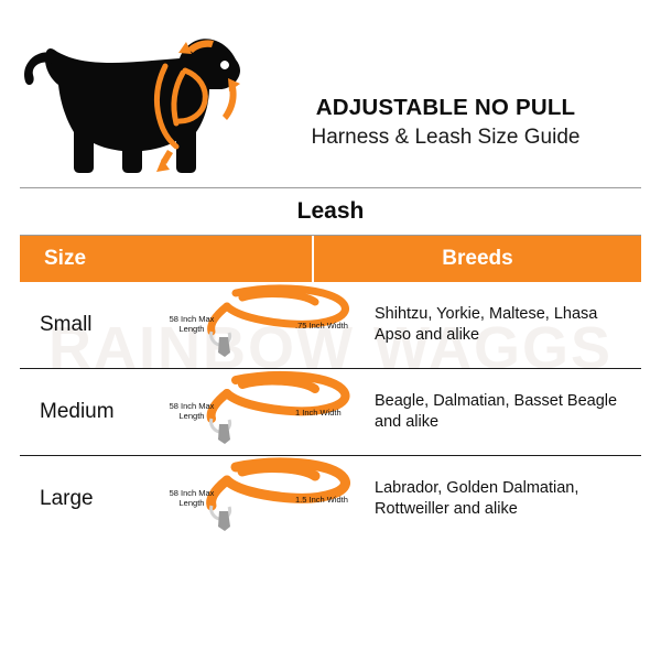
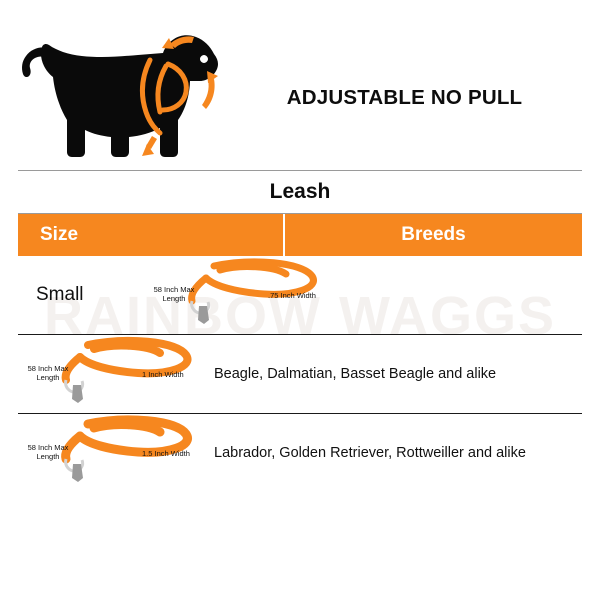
  RAINOW WAGGS
  ADJUSTABLE NO PULL
- Harness & Leash Size Guide
  Leash
  Size
  Breeds
  Small
  58 Inch Max
  Length
  .75 Inch Width
- Shihtzu, Yorkie, Maltese, Lhasa Apso and alike
- Medium
  58 Inch Max
  Length
  1 Inch Width
  Beagle, Dalmatian, Basset Beagle and alike
- Large
  58 Inch Max
  Length
  1.5 Inch Width
- Labrador, Golden Dalmatian, Rottweiller and alike
+ Labrador, Golden Retriever, Rottweiller and alike
